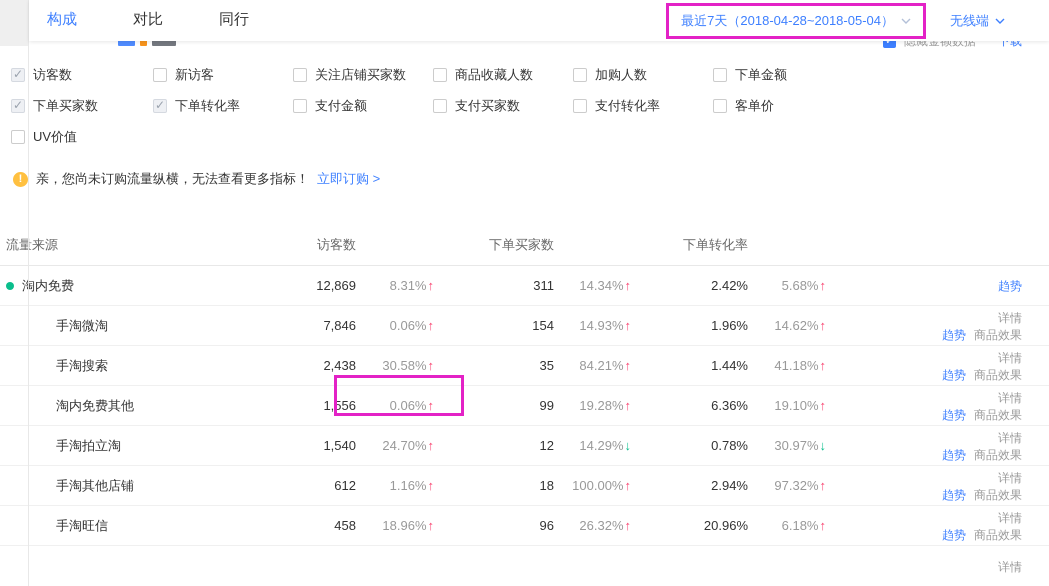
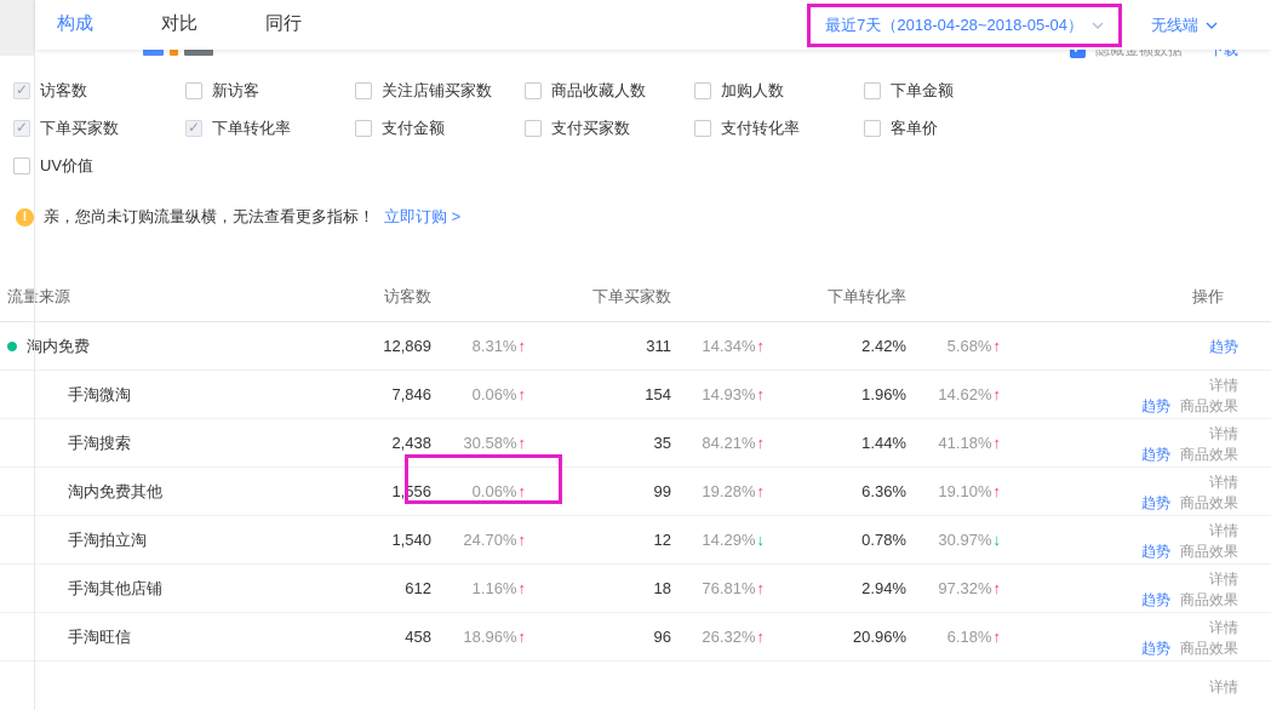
  ✓
  构成
  对比
  同行
  最近7天（2018-04-28~2018-05-04）
  无线端
  访客数
  新访客
  关注店铺买家数
  商品收藏人数
  加购人数
  下单金额
  下单买家数
  下单转化率
  支付金额
  支付买家数
  支付转化率
  客单价
  UV价值
  !
  亲，您尚未订购流量纵横，无法查看更多指标！
  立即订购 >
  流量来源
  访客数
  下单买家数
  下单转化率
+ 操作
  内免费
  12,869
  8.31%↑
  311
  14.34%↑
  2.42%
  5.68%↑
  趋势
  手淘微淘
  7,846
  0.06%↑
  154
  14.93%↑
  1.96%
  14.62%↑
  详情
  趋势 商品效果
  手淘搜索
  2,438
  30.58%↑
  35
  84.21%↑
  1.44%
  41.18%↑
  详情
  趋势 商品效果
  淘内免费其他
  1,556
  0.06%↑
  99
  19.28%↑
  6.36%
  19.10%↑
  详情
  趋势 商品效果
  手淘拍立淘
  1,540
  24.70%↑
  12
  14.29%↓
  0.78%
  30.97%↓
  详情
  趋势 商品效果
  手淘其他店铺
  612
  1.16%↑
  18
- 100.00%↑
+ 76.81%↑
  2.94%
  97.32%↑
  详情
  趋势 商品效果
  手淘旺信
  458
  18.96%↑
  96
  26.32%↑
  20.96%
  6.18%↑
  详情
  趋势 商品效果
  详情
